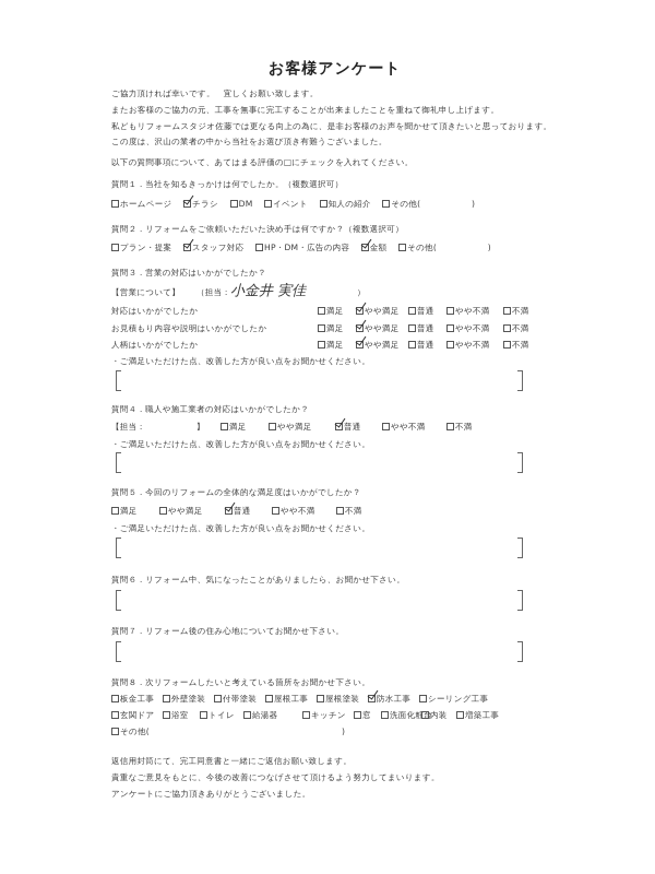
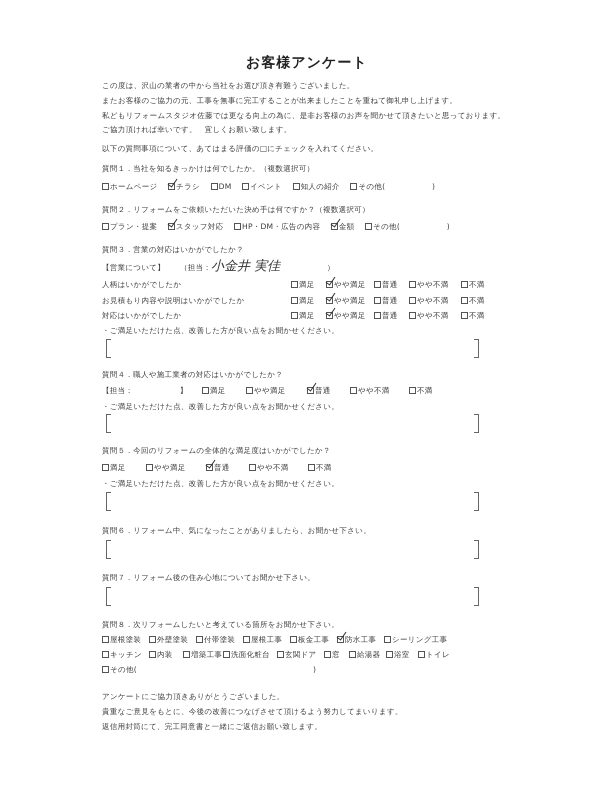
  お客様アンケート
- ご協力頂ければ幸いです。 宜しくお願い致します。
+ この度は、沢山の業者の中から当社をお選び頂き有難うございました。
  またお客様のご協力の元、工事を無事に完工することが出来ましたことを重ねて御礼申し上げます。
  私どもリフォームスタジオ佐藤では更なる向上の為に、是非お客様のお声を聞かせて頂きたいと思っております。
- この度は、沢山の業者の中から当社をお選び頂き有難うございました。
+ ご協力頂ければ幸いです。 宜しくお願い致します。
  以下の質問事項について、あてはまる評価の□にチェックを入れてください。
  質問１．当社を知るきっかけは何でしたか。（複数選択可）
  ホームページ チラシ DM イベント 知人の紹介 その他( )
  質問２．リフォームをご依頼いただいた決め手は何ですか？（複数選択可）
  プラン・提案 スタッフ対応 HP・DM・広告の内容 金額 その他( )
  質問３．営業の対応はいかがでしたか？
  【営業について】
  （担当：
  小金井 実佳
  ）
- 対応はいかがでしたか
+ 人柄はいかがでしたか
  満足
  やや満足
  普通
  やや不満
  不満
  お見積もり内容や説明はいかがでしたか
  満足
  やや満足
  普通
  やや不満
  不満
- 人柄はいかがでしたか
+ 対応はいかがでしたか
  満足
  やや満足
  普通
  やや不満
  不満
  ・ご満足いただけた点、改善した方が良い点をお聞かせください。
  質問４．職人や施工業者の対応はいかがでしたか？
  【担当： 】
  満足
  やや満足
  普通
  やや不満
  不満
  ・ご満足いただけた点、改善した方が良い点をお聞かせください。
  質問５．今回のリフォームの全体的な満足度はいかがでしたか？
  満足
  やや満足
  普通
  やや不満
  不満
  ・ご満足いただけた点、改善した方が良い点をお聞かせください。
  質問６．リフォーム中、気になったことがありましたら、お聞かせ下さい。
  質問７．リフォーム後の住み心地についてお聞かせ下さい。
  質問８．次リフォームしたいと考えている箇所をお聞かせ下さい。
- 板金工事
+ 屋根塗装
  外壁塗装
  付帯塗装
  屋根工事
- 屋根塗装
+ 板金工事
  防水工事
  シーリング工事
- 玄関ドア
+ キッチン
- 浴室
+ 内装
- トイレ
+ 増築工事
- 給湯器
+ 洗面化粧台
- キッチン
+ 玄関ドア
  窓
- 洗面化粧台
+ 給湯器
- 内装
+ 浴室
- 増築工事
+ トイレ
  その他(
  )
- 返信用封筒にて、完工同意書と一緒にご返信お願い致します。
+ アンケートにご協力頂きありがとうございました。
  貴重なご意見をもとに、今後の改善につなげさせて頂けるよう努力してまいります。
- アンケートにご協力頂きありがとうございました。
+ 返信用封筒にて、完工同意書と一緒にご返信お願い致します。
